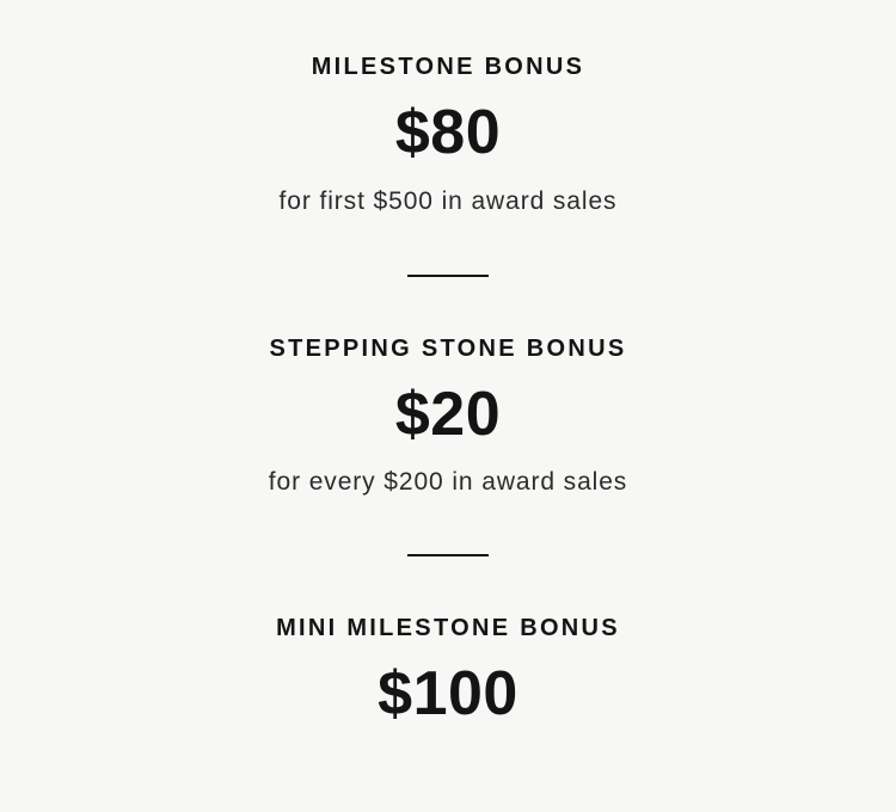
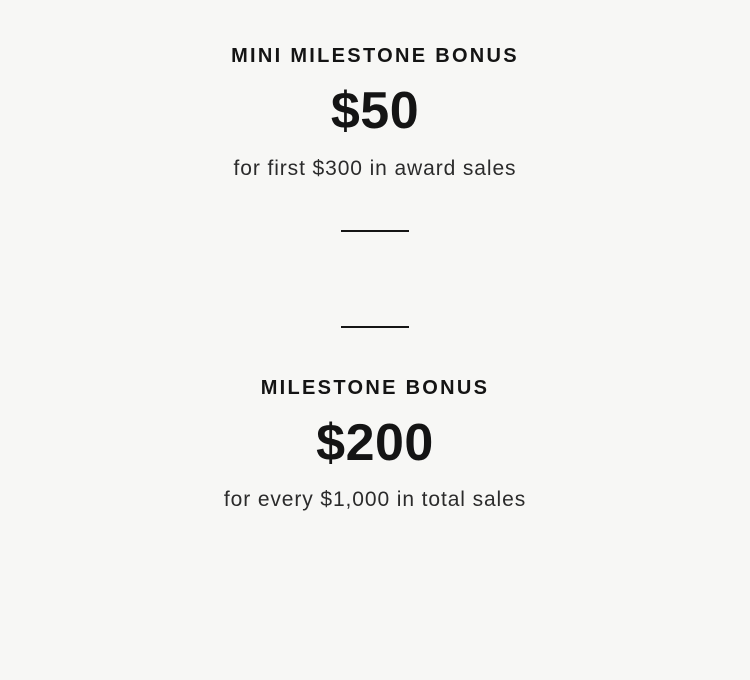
- MILESTONE BONUS
+ MINI MILESTONE BONUS
- $80
+ $50
- for first $500 in award sales
+ for first $300 in award sales
- STEPPING STONE BONUS
- $20
- for every $200 in award sales
- MINI MILESTONE BONUS
+ MILESTONE BONUS
- $100
+ $200
+ for every $1,000 in total sales
